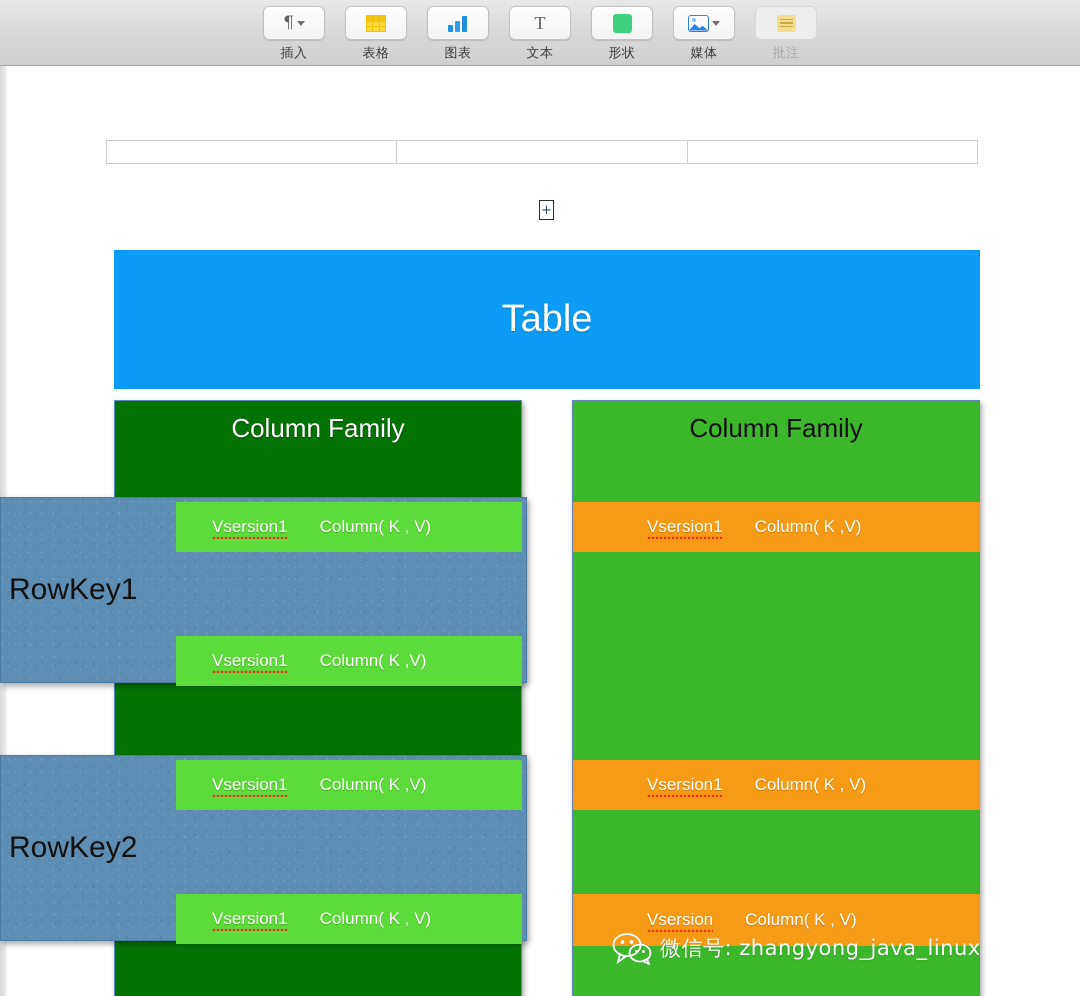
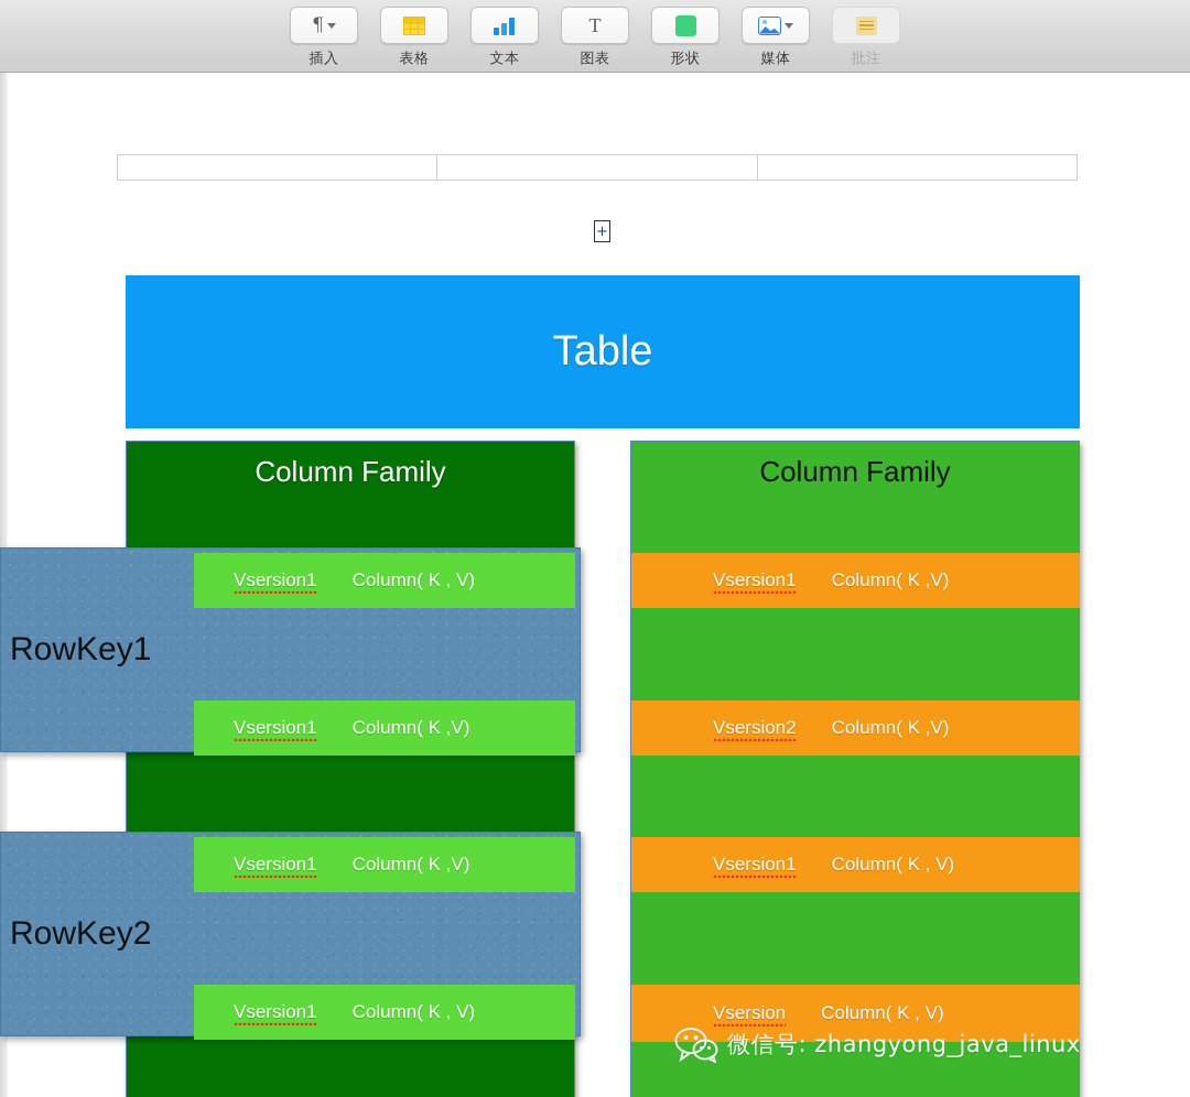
  ¶
  插入
  表格
- 图表
+ 文本
  T
- 文本
+ 图表
  形状
  媒体
  批注
  Table
  Column Family
  Column Family
  Vsersion1 Column( K ,V)
+ Vsersion2 Column( K ,V)
  Vsersion1 Column( K , V)
  Vsersion Column( K , V)
  RowKey1
  RowKey2
  Vsersion1 Column( K , V)
  Vsersion1 Column( K ,V)
  Vsersion1 Column( K ,V)
  Vsersion1 Column( K , V)
  +
  微信号: zhangyong_java_linux
